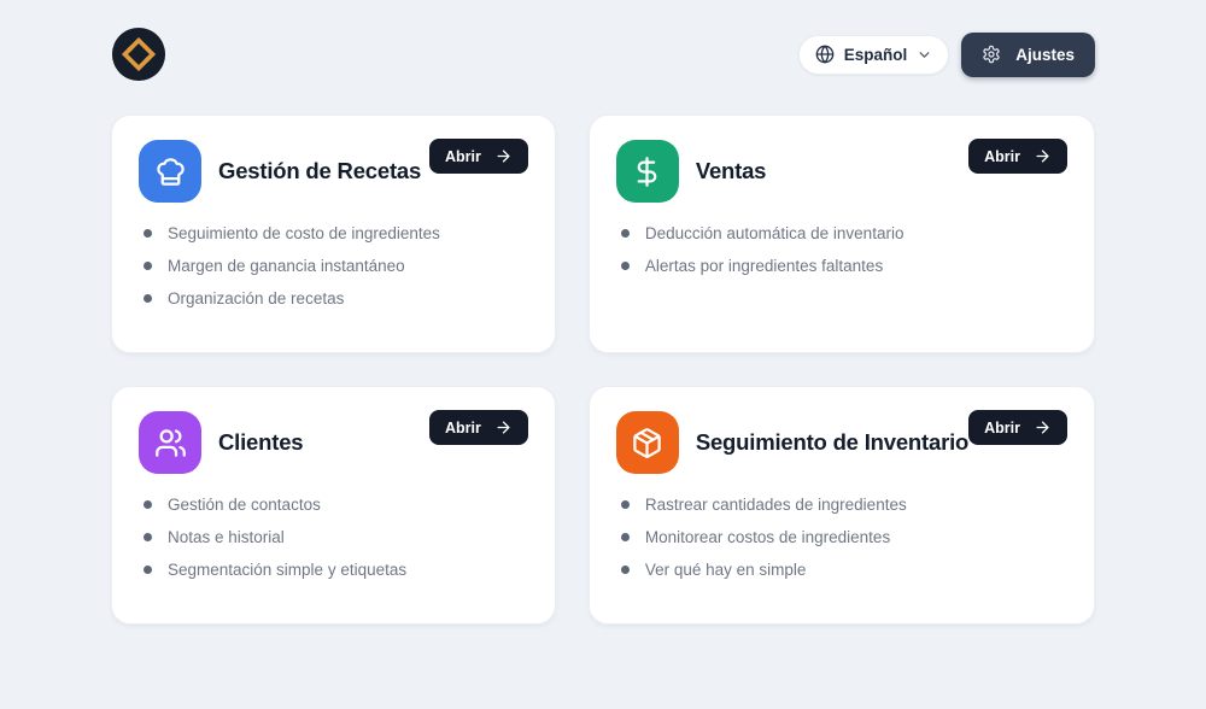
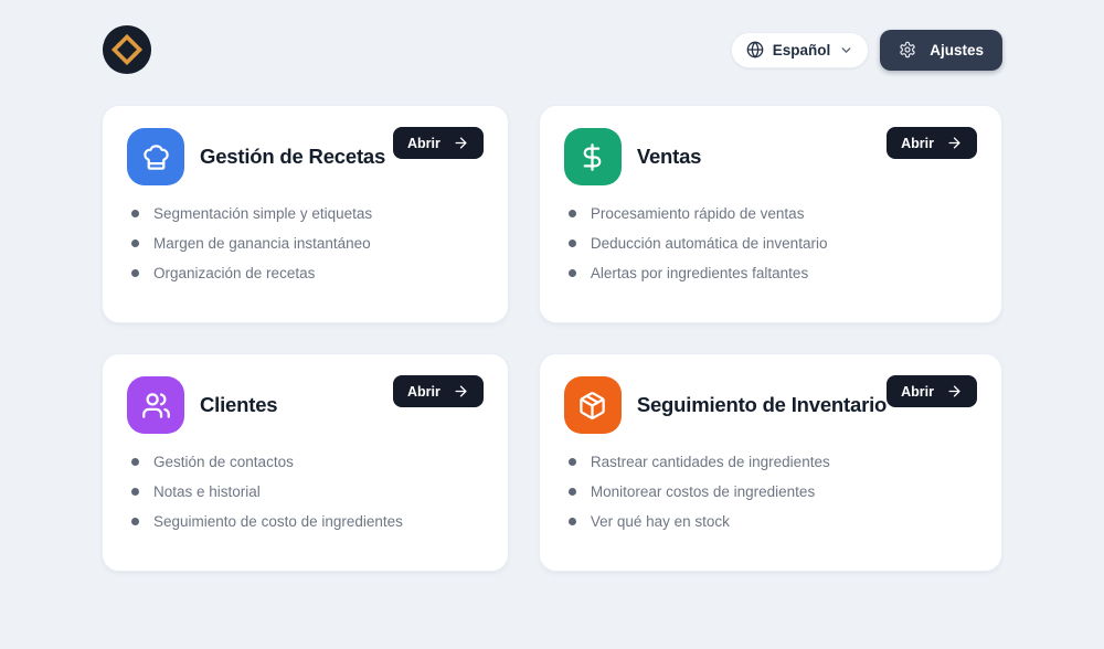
  Español
  Ajustes
  Gestión de Recetas
  Abrir
- Seguimiento de costo de ingredientes
+ Segmentación simple y etiquetas
  Margen de ganancia instantáneo
  Organización de recetas
  Ventas
  Abrir
+ Procesamiento rápido de ventas
  Deducción automática de inventario
  Alertas por ingredientes faltantes
  Clientes
  Abrir
  Gestión de contactos
  Notas e historial
- Segmentación simple y etiquetas
+ Seguimiento de costo de ingredientes
  Seguimiento de Inventario
  Abrir
  Rastrear cantidades de ingredientes
  Monitorear costos de ingredientes
- Ver qué hay en simple
+ Ver qué hay en stock
